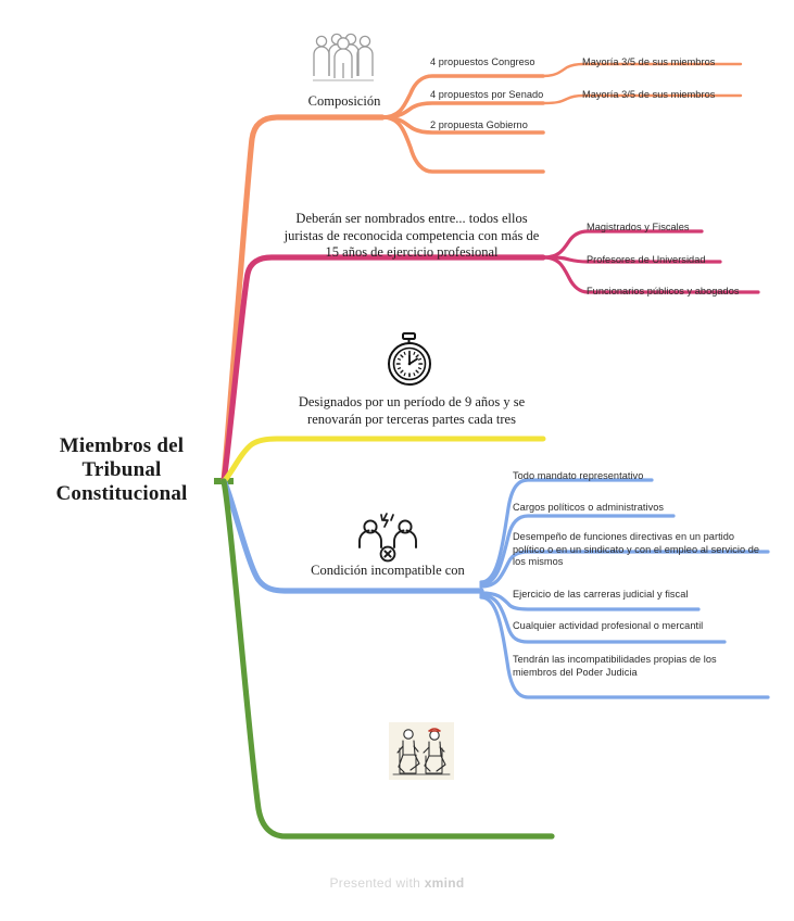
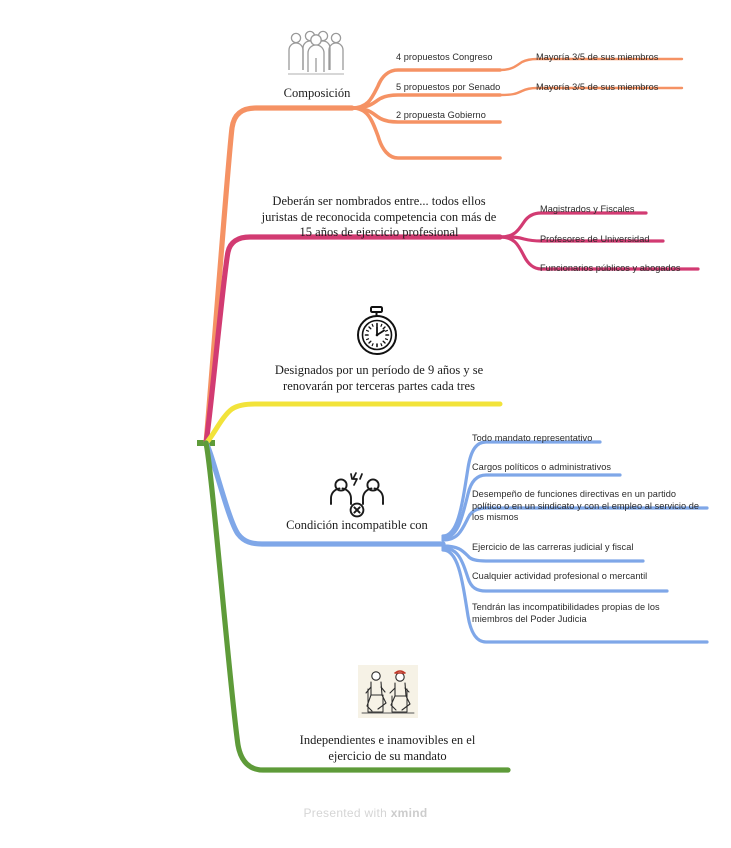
- Miembros del Tribunal Constitucional
  Composición
  4 propuestos Congreso
  Mayoría 3/5 de sus miembros
- 4 propuestos por Senado
+ 5 propuestos por Senado
  Mayoría 3/5 de sus miembros
  2 propuesta Gobierno
  Deberán ser nombrados entre... todos ellos juristas de reconocida competencia con más de 15 años de ejercicio profesional
  Magistrados y Fiscales
  Profesores de Universidad
  Funcionarios públicos y abogados
  Designados por un período de 9 años y se renovarán por terceras partes cada tres
  Condición incompatible con
  Todo mandato representativo
  Cargos políticos o administrativos
  Desempeño de funciones directivas en un partido político o en un sindicato y con el empleo al servicio de los mismos
  Ejercicio de las carreras judicial y fiscal
  Cualquier actividad profesional o mercantil
  Tendrán las incompatibilidades propias de los miembros del Poder Judicia
+ Independientes e inamovibles en el ejercicio de su mandato
  Presented with xmind
